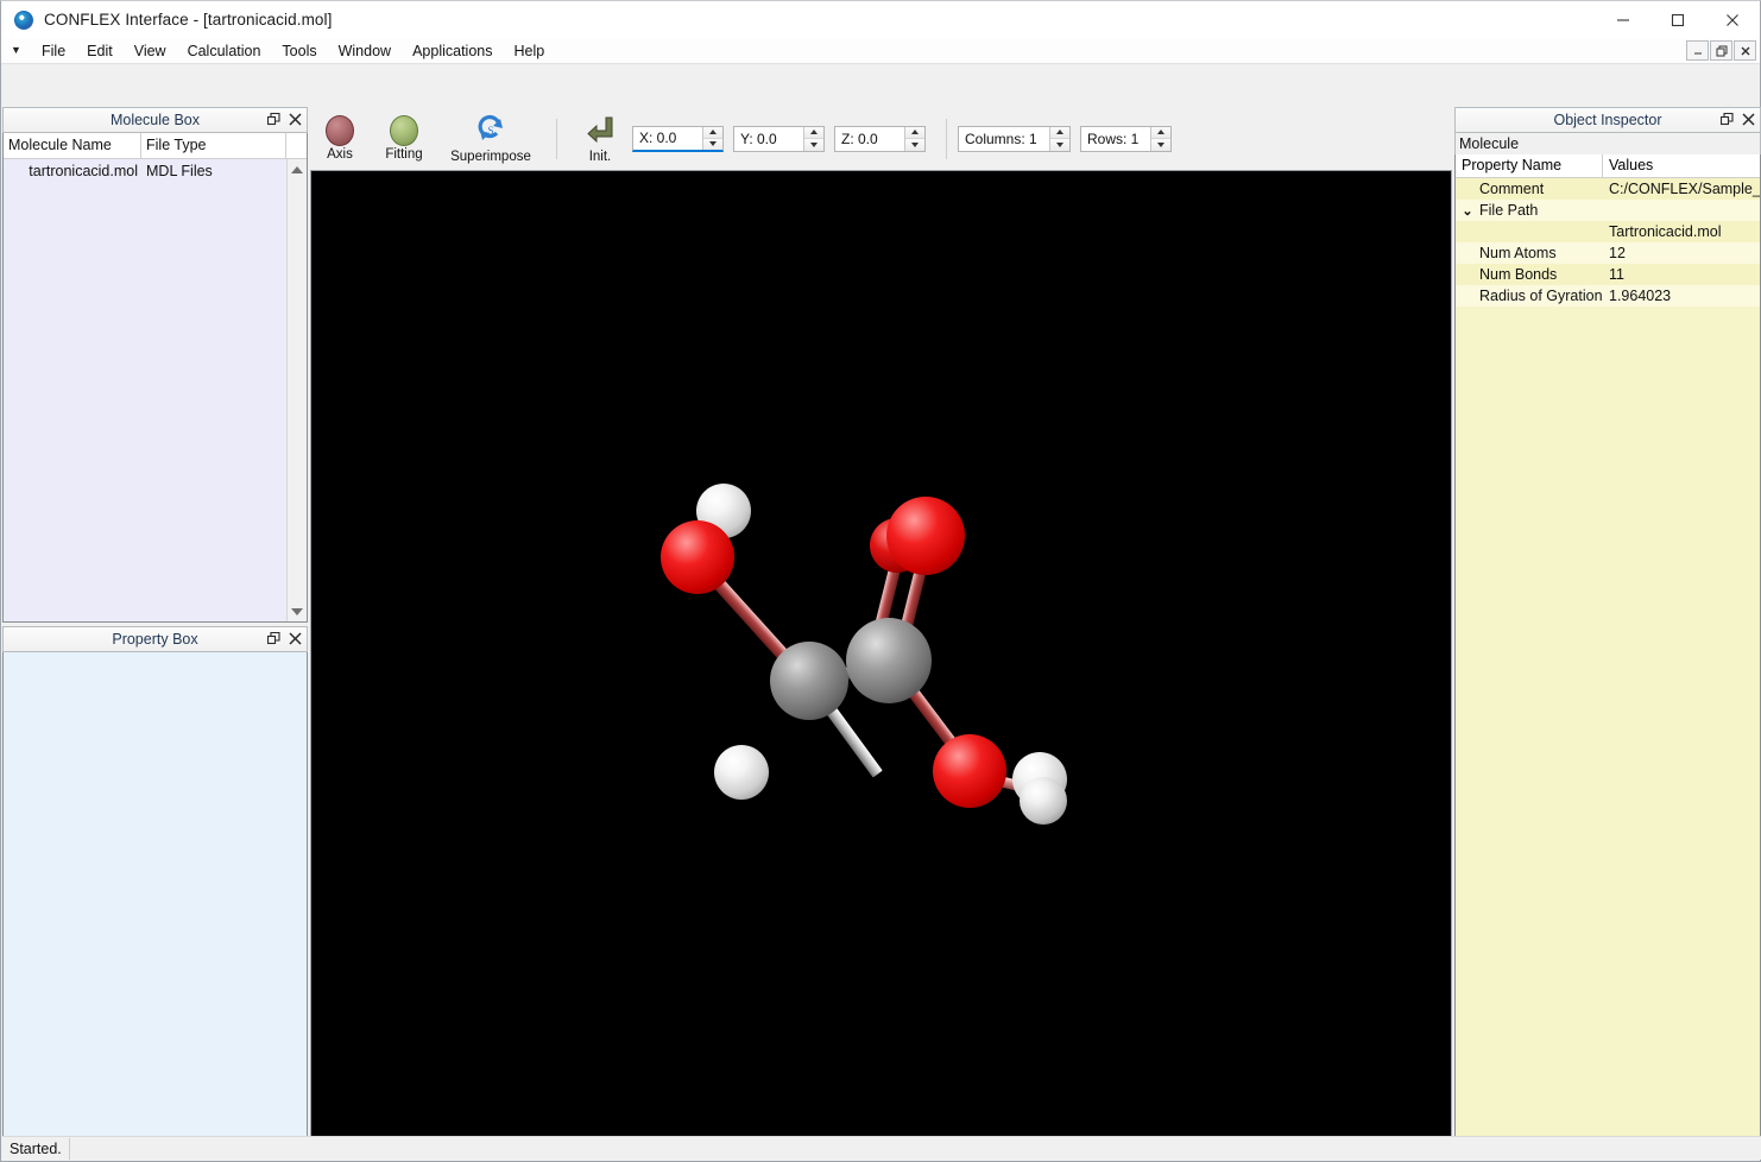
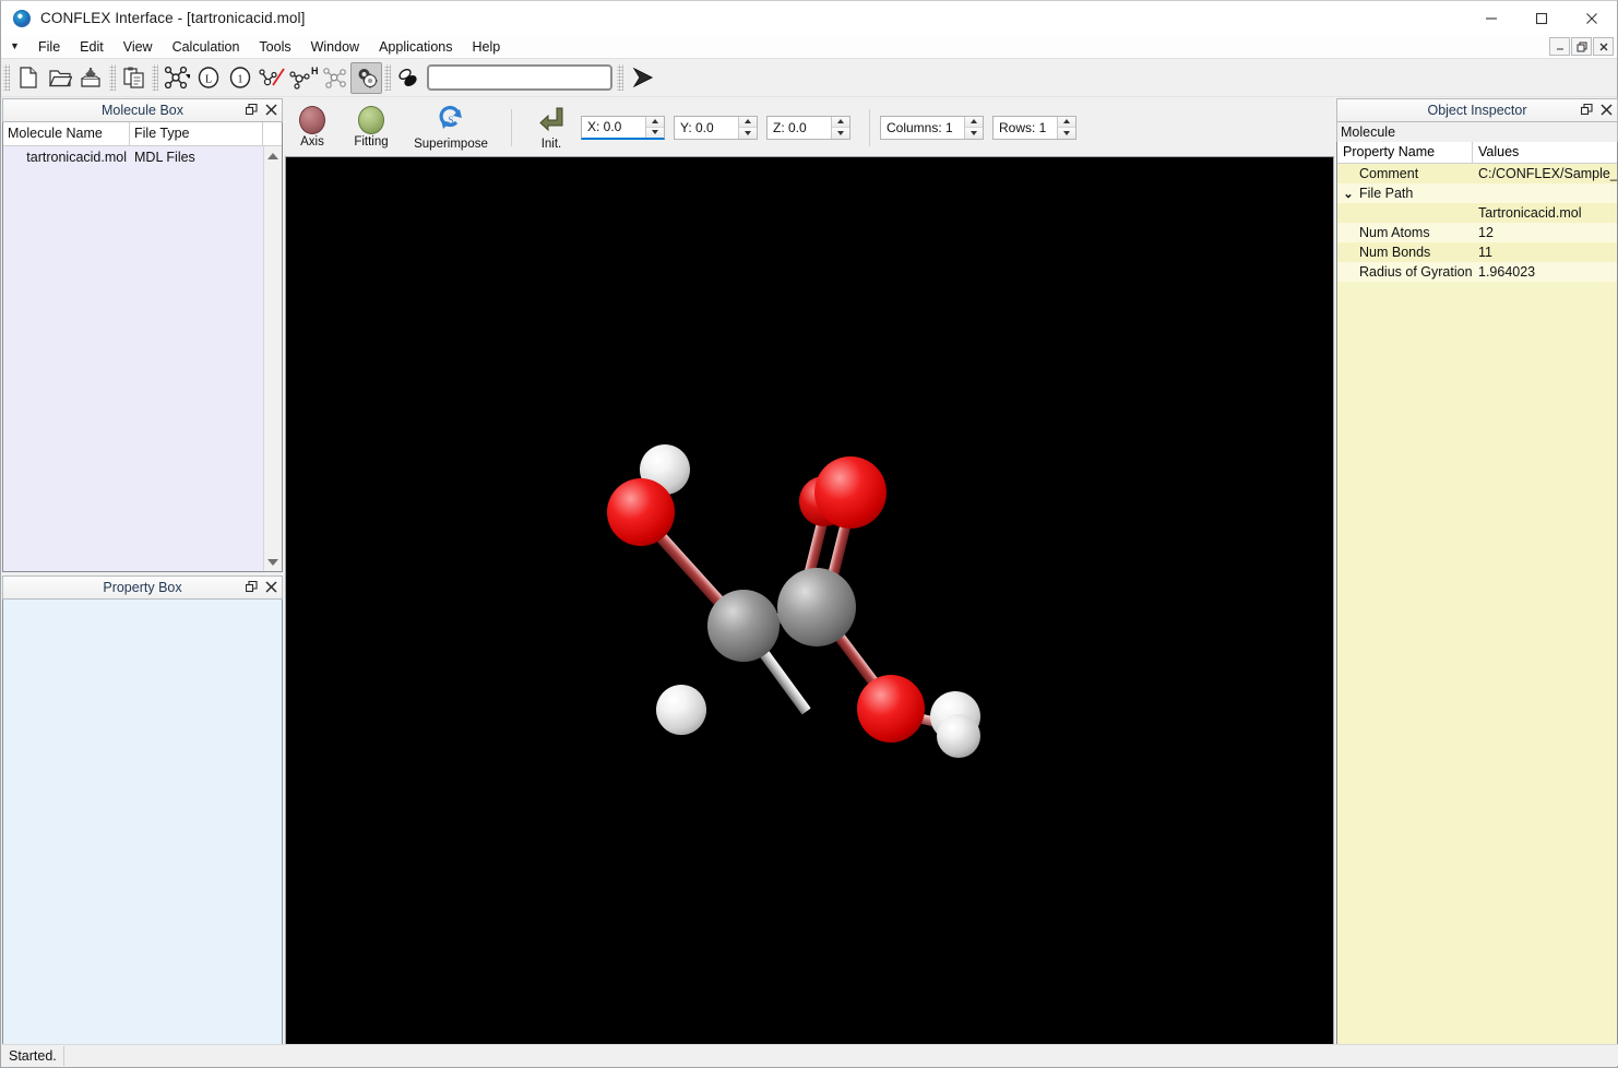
  CONFLEX Interface - [tartronicacid.mol]
  ▼
  File
  Edit
  View
  Calculation
  Tools
  Window
  Applications
  Help
+ L
+ 1
+ H
  Axis
  Fitting
  S
  Superimpose
  Init.
  X: 0.0
  Y: 0.0
  Z: 0.0
  Columns: 1
  Rows: 1
  Molecule Box
  Molecule Name
  File Type
  tartronicacid.mol
  MDL Files
  Property Box
  Object Inspector
  Molecule
  Property Name
  Values
  Comment
  C:/CONFLEX/Sample_
  ⌄
  File Path
  Tartronicacid.mol
  Num Atoms
  12
  Num Bonds
  11
  Radius of Gyration
  1.964023
  Started.
